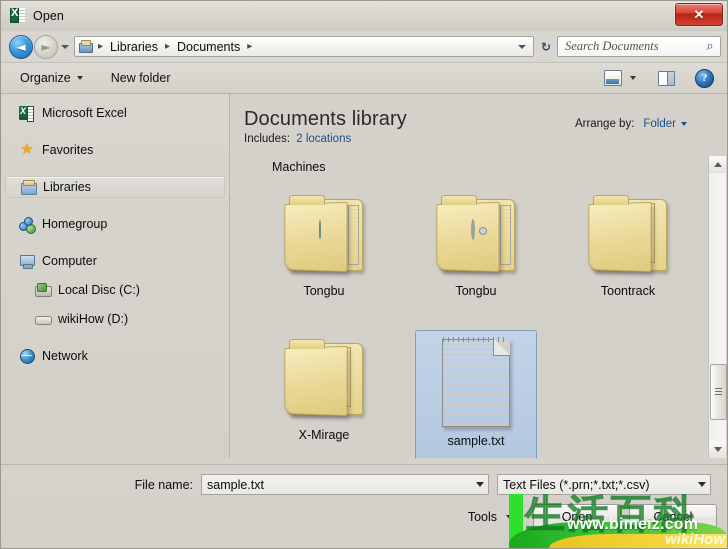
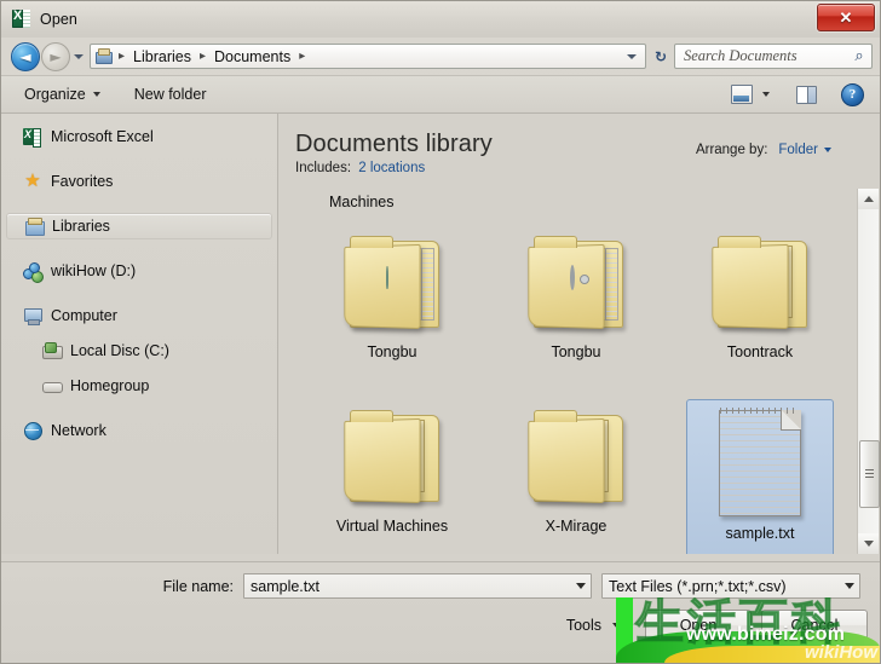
  Open
  ✕
  ◄
  ►
  ▸
  Libraries
  ▸
  Documents
  ▸
  ↻
  Search Documents
  ⌕
  Organize
  New folder
  ?
  Microsoft Excel
  ★
  Favorites
  Libraries
- Homegroup
+ wikiHow (D:)
  Computer
  Local Disc (C:)
- wikiHow (D:)
+ Homegroup
  Network
  Documents library
  Includes: 2 locations
  Arrange by:
  Folder
  Machines
  Tongbu
  Tongbu
  Toontrack
+ Virtual Machines
  X-Mirage
  sample.txt
  File name:
  sample.txt
  Text Files (*.prn;*.txt;*.csv)
  Tools
  Open
  Cancel
  生活百科
  www.bimeiz.com
  wikiHow
